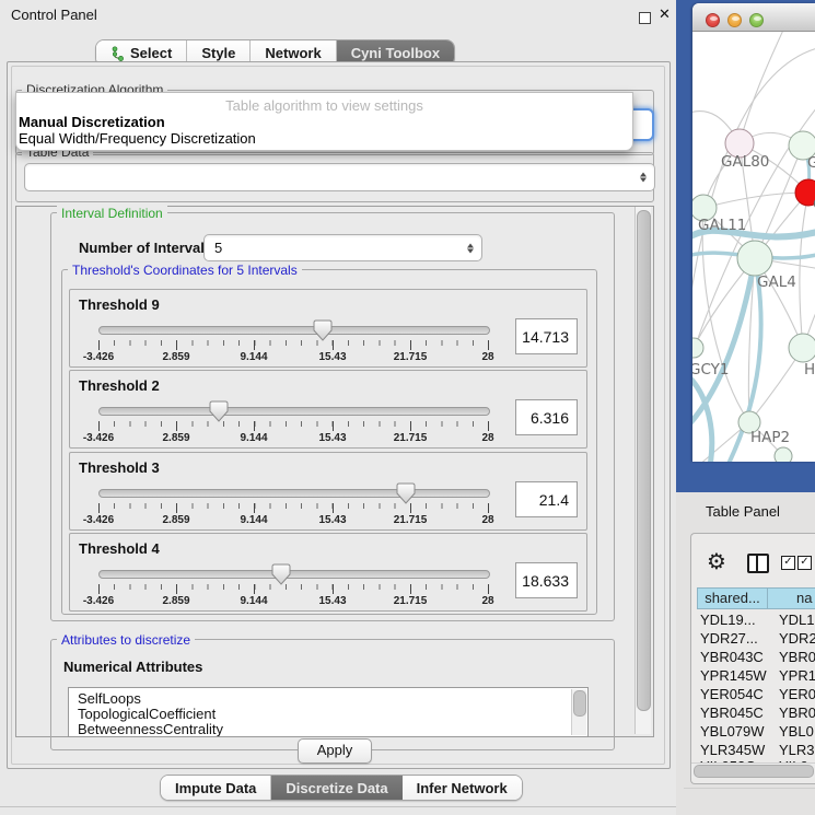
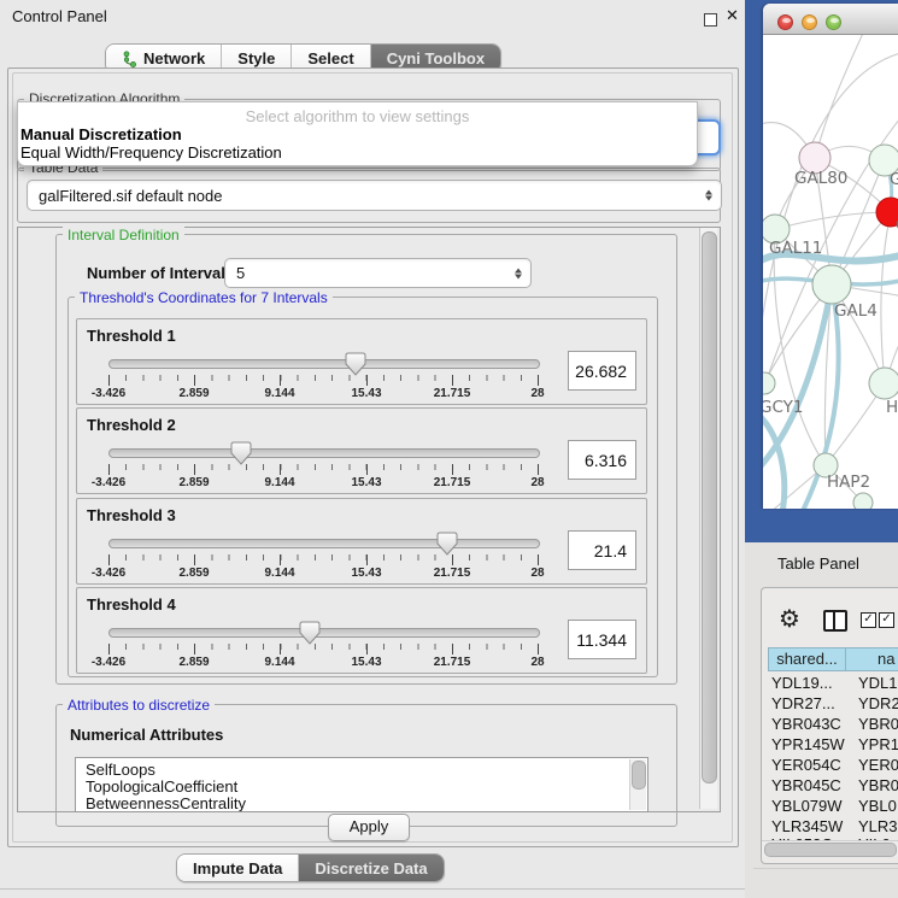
  Control Panel
  ✕
- Select
+ Network
  Style
- Network
+ Select
  Cyni Toolbox
  Discretization Algorithm
  Table Data
+ galFiltered.sif default node
- Table algorithm to view settings
+ Select algorithm to view settings
  Manual Discretization
  Equal Width/Frequency Discretization
  Interval Definition
  Number of Interva
  5
- Threshold's Coordinates for 5 Intervals
+ Threshold's Coordinates for 7 Intervals
- Threshold 9
+ Threshold 1
  -3.426
  2.859
  9.144
  15.43
  21.715
  28
- 14.713
+ 26.682
  Threshold 2
  -3.426
  2.859
  9.144
  15.43
  21.715
  28
  6.316
  Threshold 3
  -3.426
  2.859
  9.144
  15.43
  21.715
  28
  21.4
  Threshold 4
  -3.426
  2.859
  9.144
  15.43
  21.715
  28
- 18.633
+ 11.344
  Attributes to discretize
  Numerical Attributes
  SelfLoops
  TopologicalCoefficient
  BetweennessCentrality
  Apply
  Impute Data
  Discretize Data
- Infer Network
  GAL80
  GAL11
  GAL4
  GCY1
  H
  HAP2
  Table Panel
  ⚙
  ✓
  ✓
  shared...
  na
  YDL19...
  YDL1
  YDR27...
  YDR2
  YBR043C
  YBR0
  YPR145W
  YPR1
  YER054C
  YER0
  YBR045C
  YBR0
  YBL079W
  YBL0
  YLR345W
  YLR3
